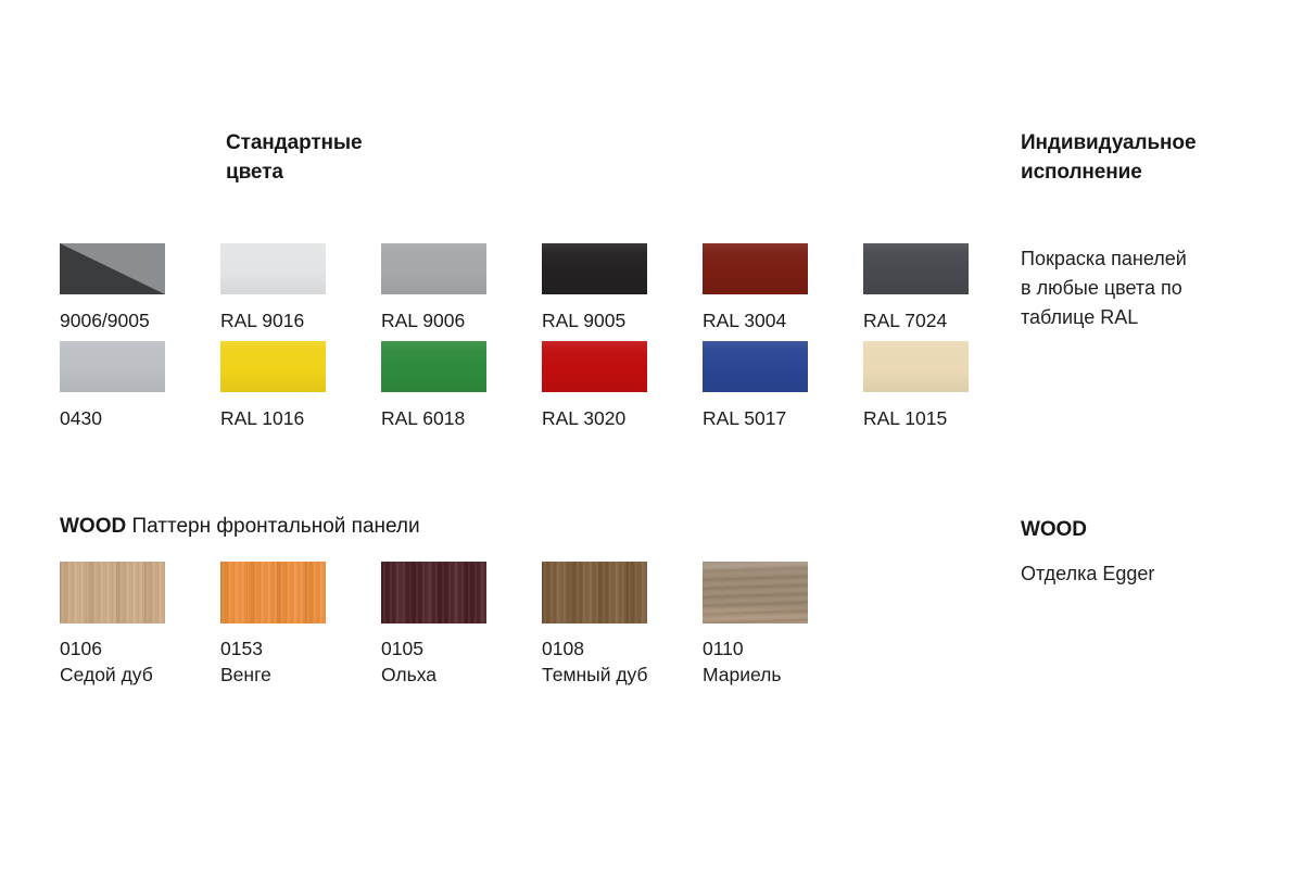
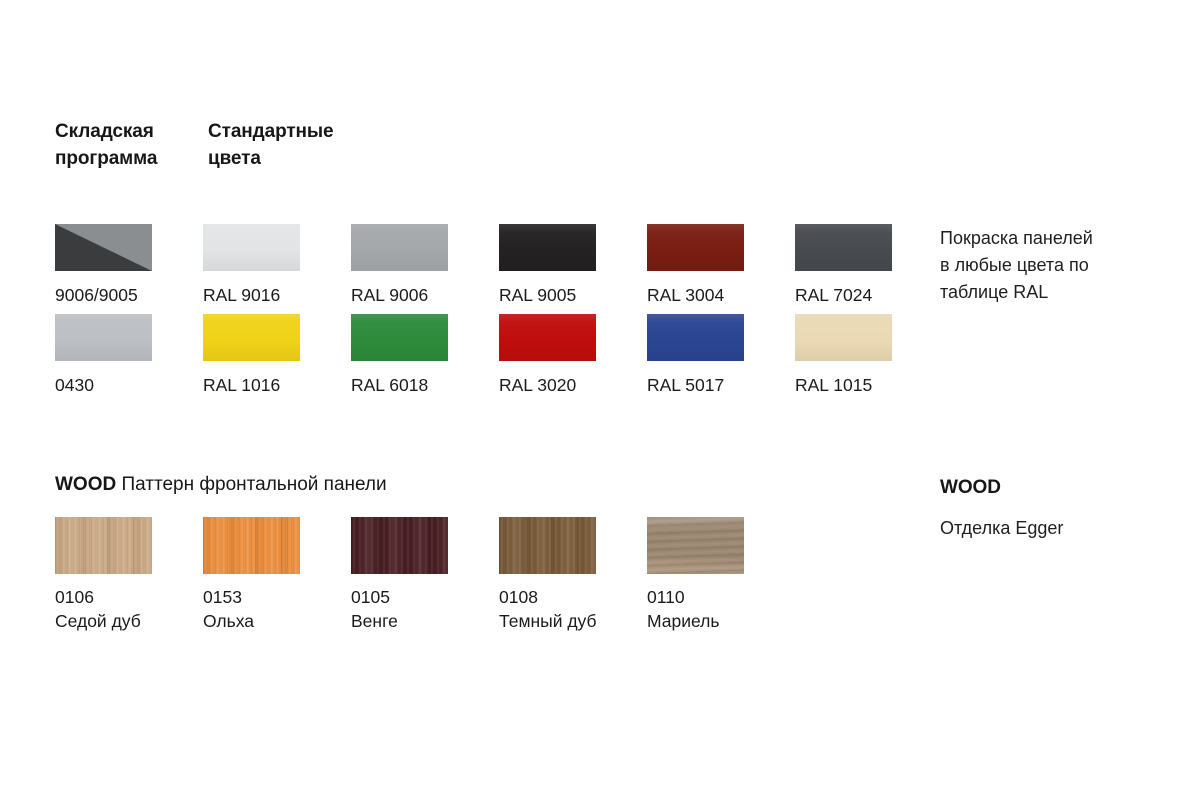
+ Складская
+ программа
  Стандартные
  цвета
- Индивидуальное
- исполнение
  Покраска панелей
  в любые цвета по
  таблице RAL
  9006/9005
  RAL 9016
  RAL 9006
  RAL 9005
  RAL 3004
  RAL 7024
  0430
  RAL 1016
  RAL 6018
  RAL 3020
  RAL 5017
  RAL 1015
  WOOD Паттерн фронтальной панели
  0106
  Седой дуб
  0153
- Венге
+ Ольха
  0105
- Ольха
+ Венге
  0108
  Темный дуб
  0110
  Мариель
  WOOD
  Отделка Egger
